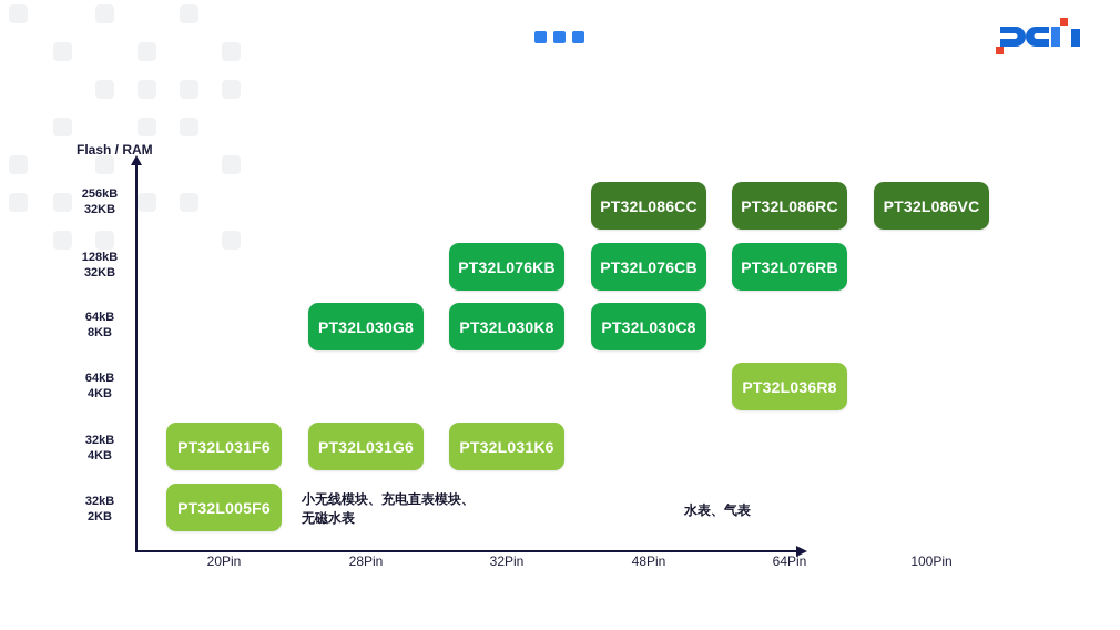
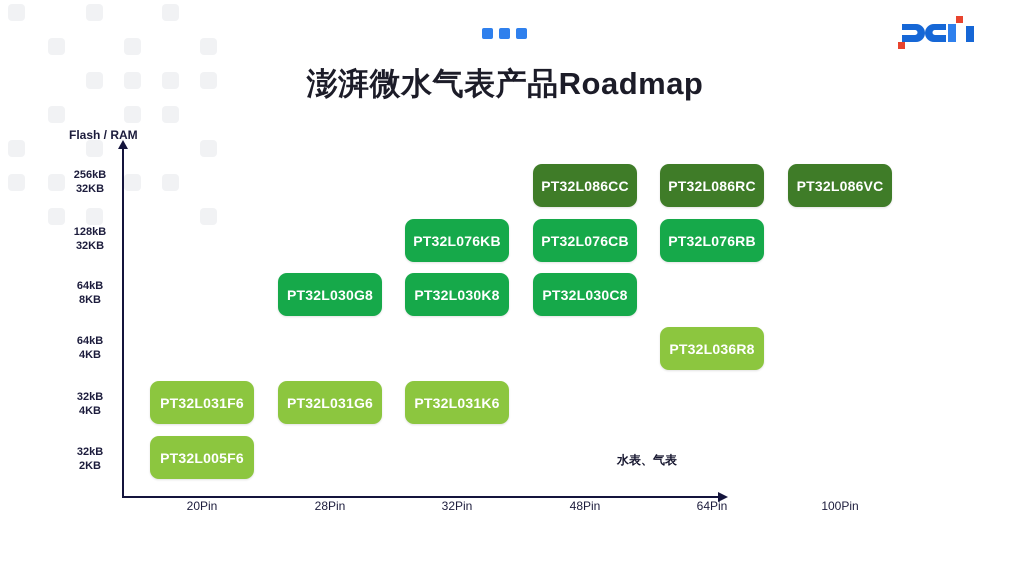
+ 澎湃微水气表产品Roadmap
  Flash / RAM
  256kB
  32KB
  128kB
  32KB
  64kB
  8KB
  64kB
  4KB
  32kB
  4KB
  32kB
  2KB
  20Pin
  28Pin
  32Pin
  48Pin
  64Pin
  100Pin
  PT32L086CC
  PT32L086RC
  PT32L086VC
  PT32L076KB
  PT32L076CB
  PT32L076RB
  PT32L030G8
  PT32L030K8
  PT32L030C8
  PT32L036R8
  PT32L031F6
  PT32L031G6
  PT32L031K6
  PT32L005F6
- 小无线模块、充电直表模块、
- 无磁水表
  水表、气表
